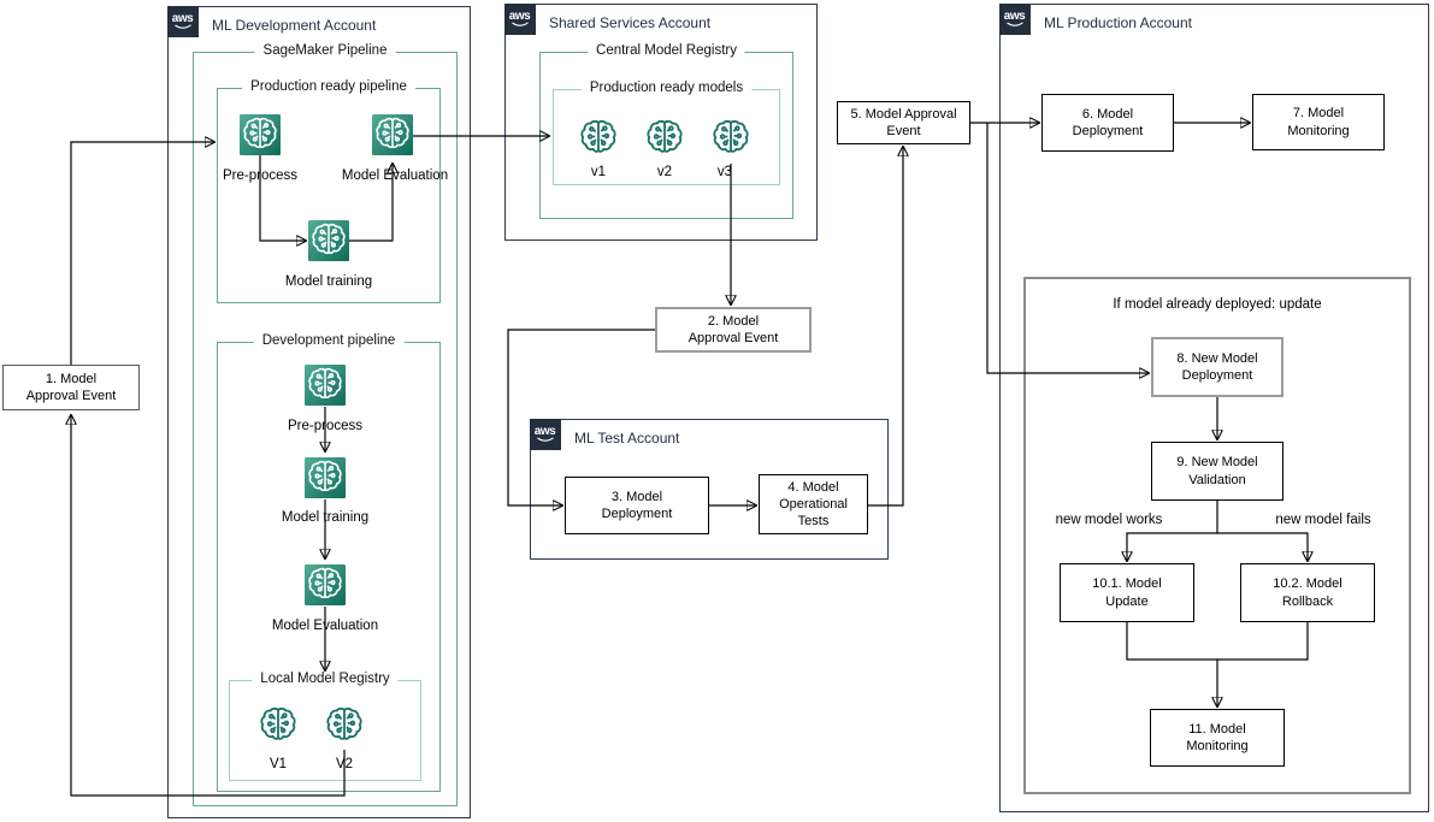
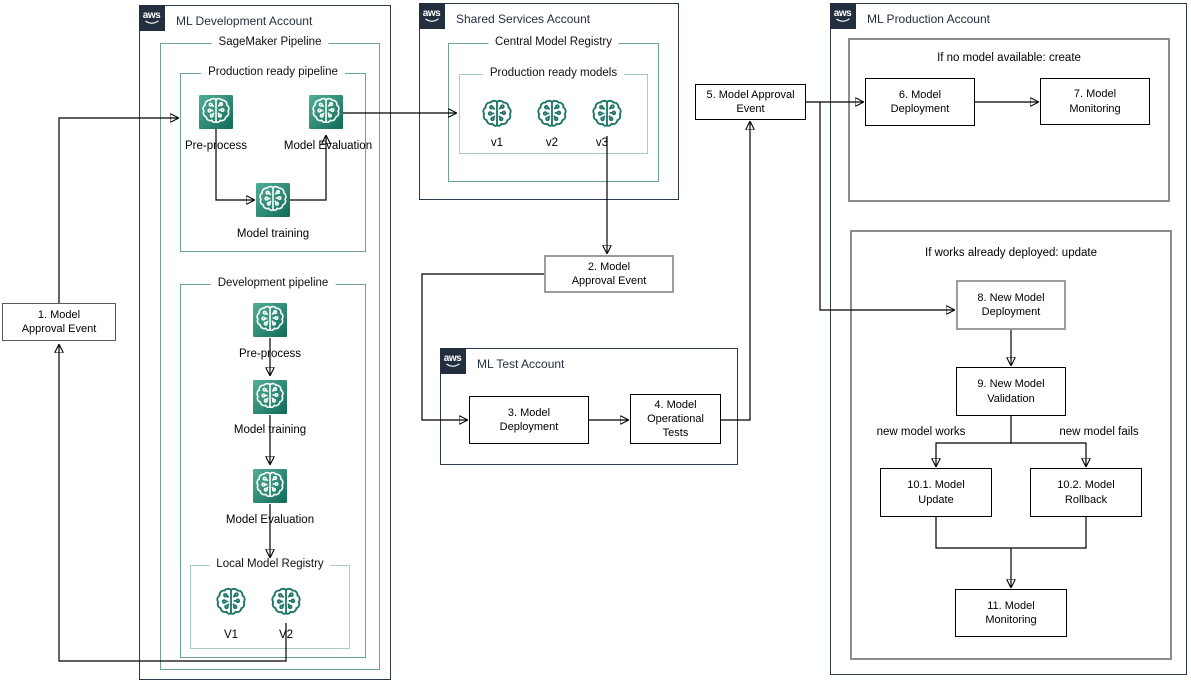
  aws
  ML Development Account
  SageMaker Pipeline
  Production ready pipeline
  Pre-process
  Model Evaluation
  Model training
  Development pipeline
  Pre-process
  Modelraining
  Model Evaluation
  Local Model Registry
  V1
  V2
  aws
  Shared Services Account
  Central Model Registry
  Production ready models
  v1
  v2
  v3
  aws
  ML Test Account
  aws
  ML Production Account
+ If no model available: create
- If model already deployed: update
+ If works already deployed: update
  new model works
  new model fails
  1. Model
  Approval Event
  2. Model
  Approval Event
  3. Model
  Deployment
  4. Model
  Operational
  Tests
  5. Model Approval
  Event
  6. Model
  Deployment
  7. Model
  Monitoring
  8. New Model
  Deployment
  9. New Model
  Validation
  10.1. Model
  Update
  10.2. Model
  Rollback
  11. Model
  Monitoring
